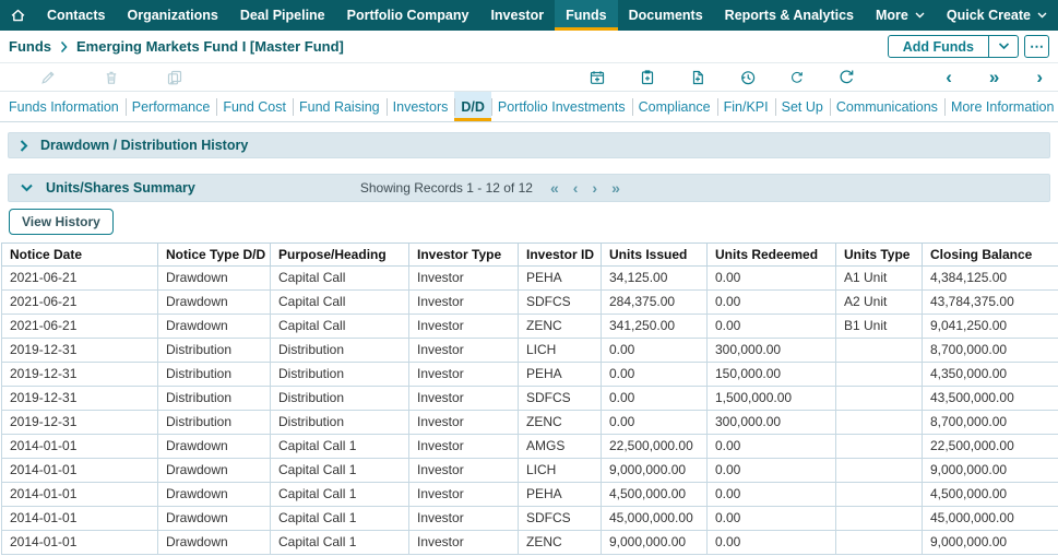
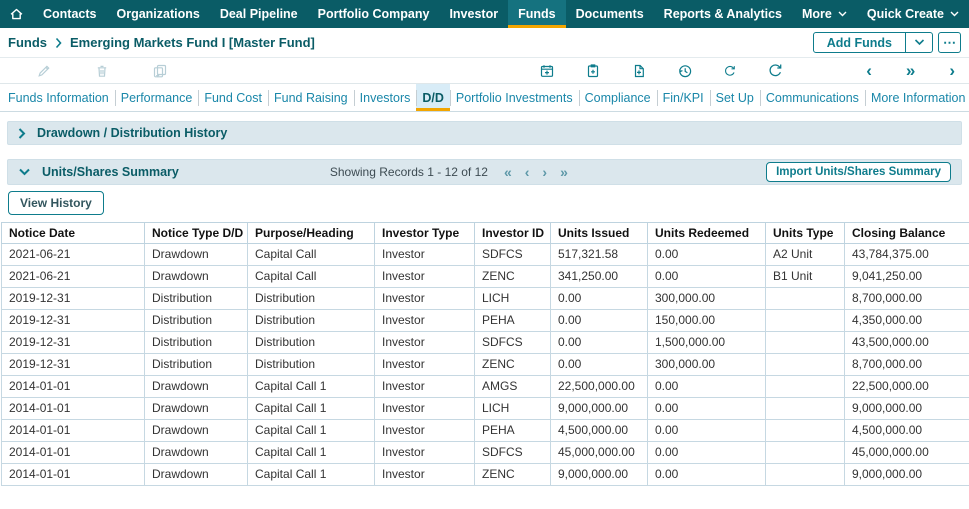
  Contacts
  Organizations
  Deal Pipeline
  Portfolio Company
  Investor
  Funds
  Documents
  Reports & Analytics
  More
  Quick Create
  Funds
  Emerging Markets Fund I [Master Fund]
  Add Funds
  ⋯
  ‹
  »
  ›
  Funds Information
  Performance
  Fund Cost
  Fund Raising
  Investors
  D/D
  Portfolio Investments
  Compliance
  Fin/KPI
  Set Up
  Communications
  More Information
  Drawdown / Distribution History
  Units/Shares Summary
  Showing Records 1 - 12 of 12
  «
  ‹
  ›
  »
+ Import Units/Shares Summary
  View History
  Notice Date	Notice Type D/D	Purpose/Heading	Investor Type	Investor ID	Units Issued	Units Redeemed	Units Type	Closing Balance
- 2021-06-21	Drawdown	Capital Call	Investor	PEHA	34,125.00	0.00	A1 Unit	4,384,125.00
- 2021-06-21	Drawdown	Capital Call	Investor	SDFCS	284,375.00	0.00	A2 Unit	43,784,375.00
+ 2021-06-21	Drawdown	Capital Call	Investor	SDFCS	517,321.58	0.00	A2 Unit	43,784,375.00
  2021-06-21	Drawdown	Capital Call	Investor	ZENC	341,250.00	0.00	B1 Unit	9,041,250.00
  2019-12-31	Distribution	Distribution	Investor	LICH	0.00	300,000.00		8,700,000.00
  2019-12-31	Distribution	Distribution	Investor	PEHA	0.00	150,000.00		4,350,000.00
  2019-12-31	Distribution	Distribution	Investor	SDFCS	0.00	1,500,000.00		43,500,000.00
  2019-12-31	Distribution	Distribution	Investor	ZENC	0.00	300,000.00		8,700,000.00
  2014-01-01	Drawdown	Capital Call 1	Investor	AMGS	22,500,000.00	0.00		22,500,000.00
  2014-01-01	Drawdown	Capital Call 1	Investor	LICH	9,000,000.00	0.00		9,000,000.00
  2014-01-01	Drawdown	Capital Call 1	Investor	PEHA	4,500,000.00	0.00		4,500,000.00
  2014-01-01	Drawdown	Capital Call 1	Investor	SDFCS	45,000,000.00	0.00		45,000,000.00
  2014-01-01	Drawdown	Capital Call 1	Investor	ZENC	9,000,000.00	0.00		9,000,000.00
